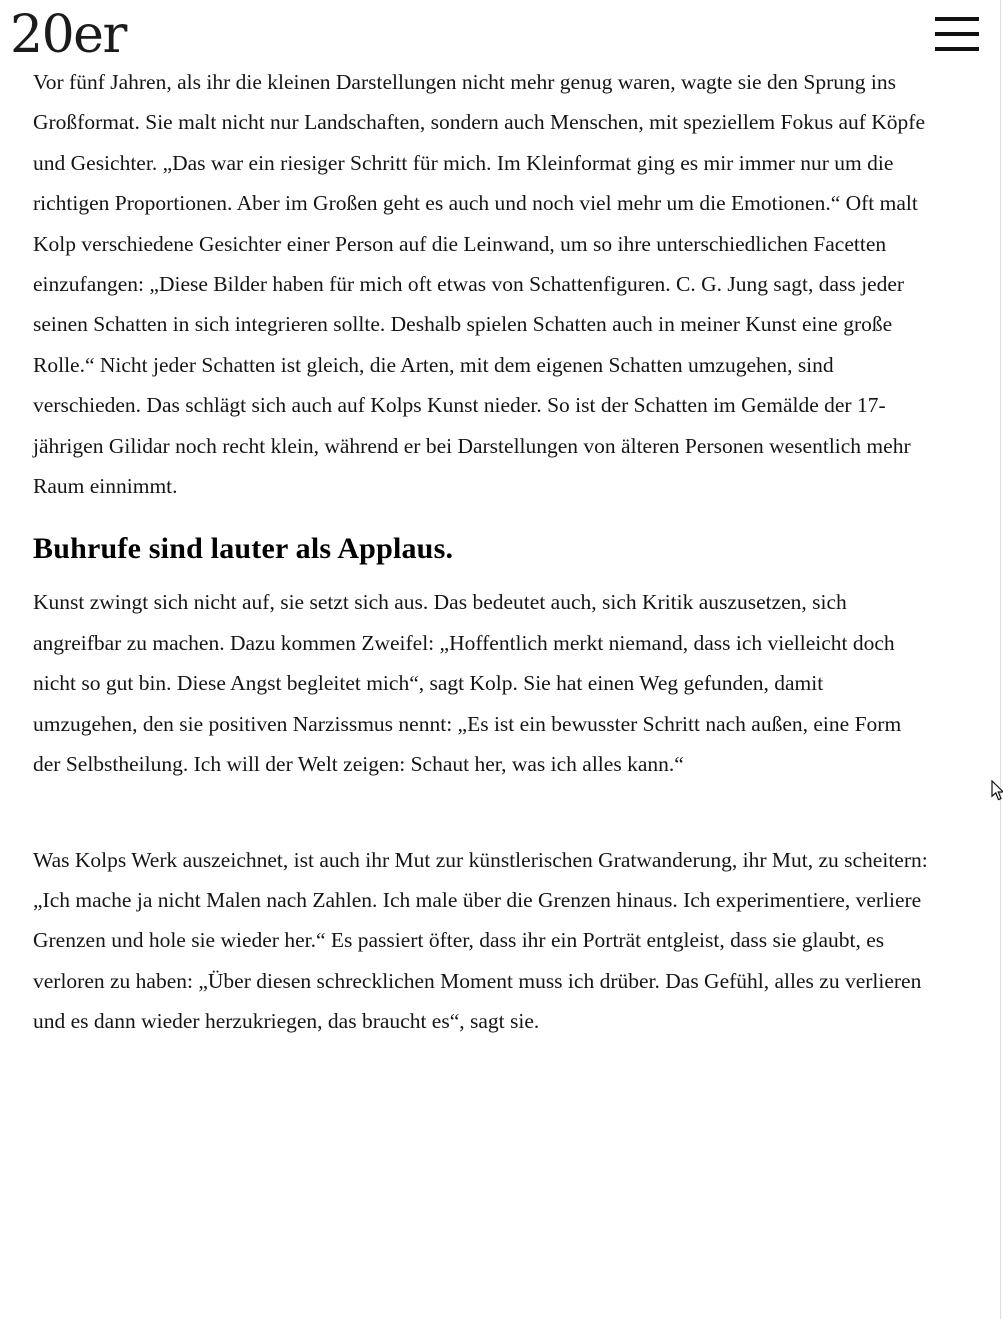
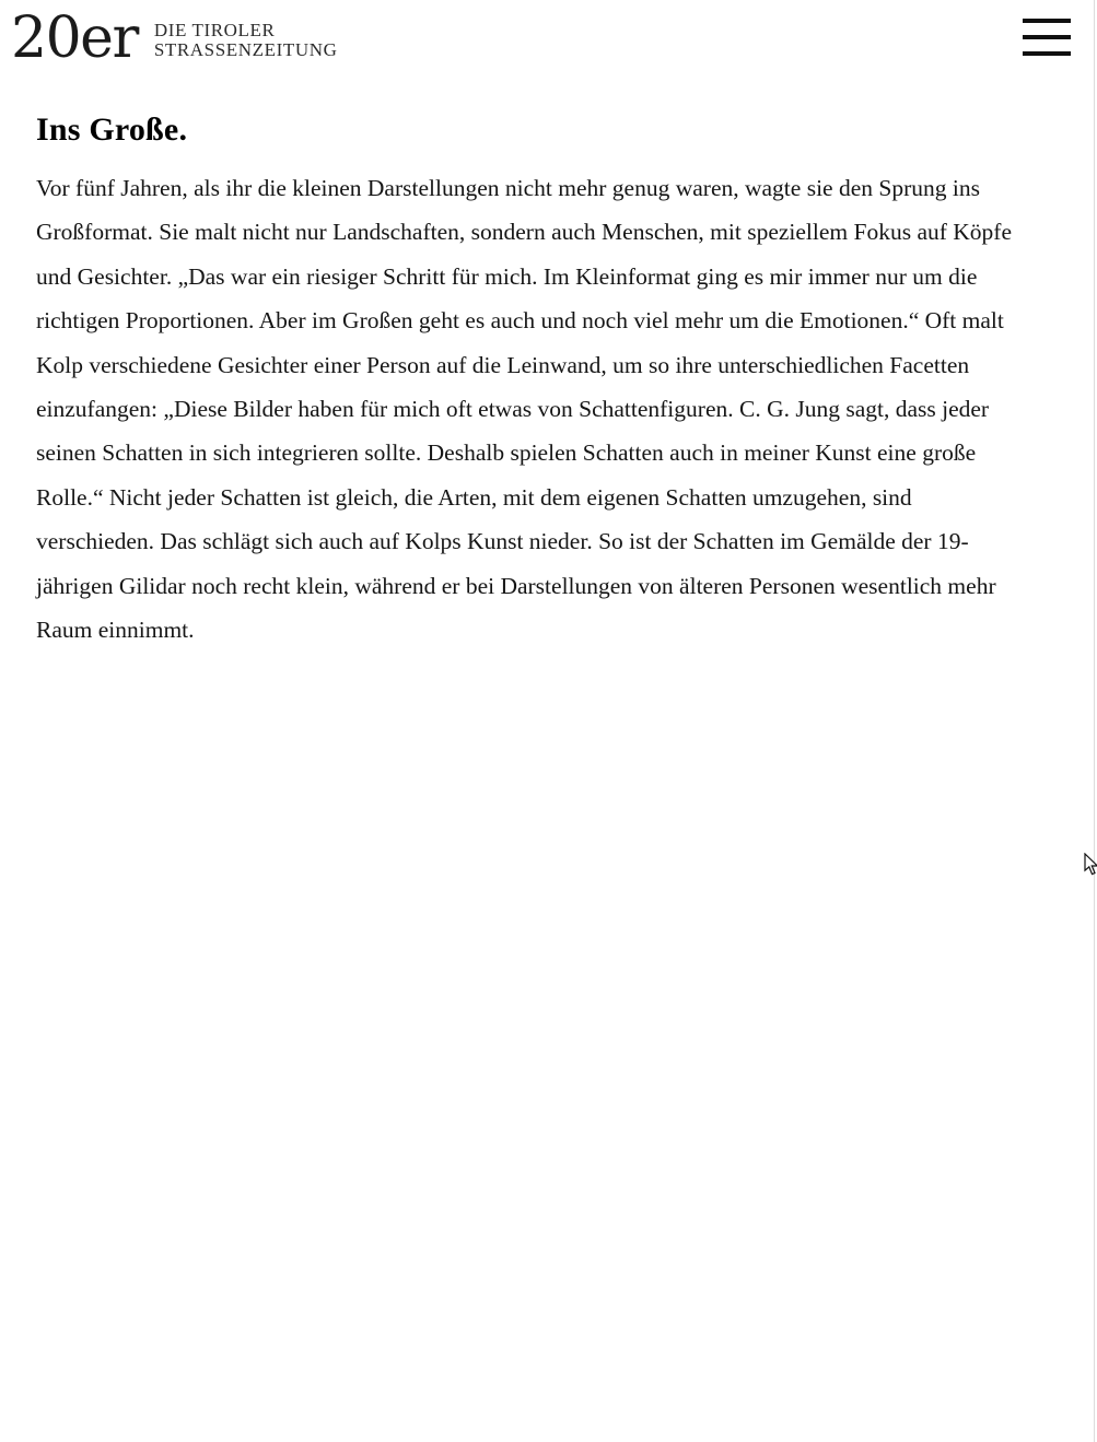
  20er
+ DIE TIROLER
+ STRASSENZEITUNG
+ Ins Große.
- Vor fünf Jahren, als ihr die kleinen Darstellungen nicht mehr genug waren, wagte sie den Sprung ins Großformat. Sie malt nicht nur Landschaften, sondern auch Menschen, mit speziellem Fokus auf Köpfe und Gesichter. „Das war ein riesiger Schritt für mich. Im Kleinformat ging es mir immer nur um die richtigen Proportionen. Aber im Großen geht es auch und noch viel mehr um die Emotionen.“ Oft malt Kolp verschiedene Gesichter einer Person auf die Leinwand, um so ihre unterschiedlichen Facetten einzufangen: „Diese Bilder haben für mich oft etwas von Schattenfiguren. C. G. Jung sagt, dass jeder seinen Schatten in sich integrieren sollte. Deshalb spielen Schatten auch in meiner Kunst eine große Rolle.“ Nicht jeder Schatten ist gleich, die Arten, mit dem eigenen Schatten umzugehen, sind verschieden. Das schlägt sich auch auf Kolps Kunst nieder. So ist der Schatten im Gemälde der 17-jährigen Gilidar noch recht klein, während er bei Darstellungen von älteren Personen wesentlich mehr Raum einnimmt.
+ Vor fünf Jahren, als ihr die kleinen Darstellungen nicht mehr genug waren, wagte sie den Sprung ins Großformat. Sie malt nicht nur Landschaften, sondern auch Menschen, mit speziellem Fokus auf Köpfe und Gesichter. „Das war ein riesiger Schritt für mich. Im Kleinformat ging es mir immer nur um die richtigen Proportionen. Aber im Großen geht es auch und noch viel mehr um die Emotionen.“ Oft malt Kolp verschiedene Gesichter einer Person auf die Leinwand, um so ihre unterschiedlichen Facetten einzufangen: „Diese Bilder haben für mich oft etwas von Schattenfiguren. C. G. Jung sagt, dass jeder seinen Schatten in sich integrieren sollte. Deshalb spielen Schatten auch in meiner Kunst eine große Rolle.“ Nicht jeder Schatten ist gleich, die Arten, mit dem eigenen Schatten umzugehen, sind verschieden. Das schlägt sich auch auf Kolps Kunst nieder. So ist der Schatten im Gemälde der 19-jährigen Gilidar noch recht klein, während er bei Darstellungen von älteren Personen wesentlich mehr Raum einnimmt.
- Buhrufe sind lauter als Applaus.
- Kunst zwingt sich nicht auf, sie setzt sich aus. Das bedeutet auch, sich Kritik auszusetzen, sich angreifbar zu machen. Dazu kommen Zweifel: „Hoffentlich merkt niemand, dass ich vielleicht doch nicht so gut bin. Diese Angst begleitet mich“, sagt Kolp. Sie hat einen Weg gefunden, damit umzugehen, den sie positiven Narzissmus nennt: „Es ist ein bewusster Schritt nach außen, eine Form der Selbstheilung. Ich will der Welt zeigen: Schaut her, was ich alles kann.“
- Was Kolps Werk auszeichnet, ist auch ihr Mut zur künstlerischen Gratwanderung, ihr Mut, zu scheitern: „Ich mache ja nicht Malen nach Zahlen. Ich male über die Grenzen hinaus. Ich experimentiere, verliere Grenzen und hole sie wieder her.“ Es passiert öfter, dass ihr ein Porträt entgleist, dass sie glaubt, es verloren zu haben: „Über diesen schrecklichen Moment muss ich drüber. Das Gefühl, alles zu verlieren und es dann wieder herzukriegen, das braucht es“, sagt sie.
